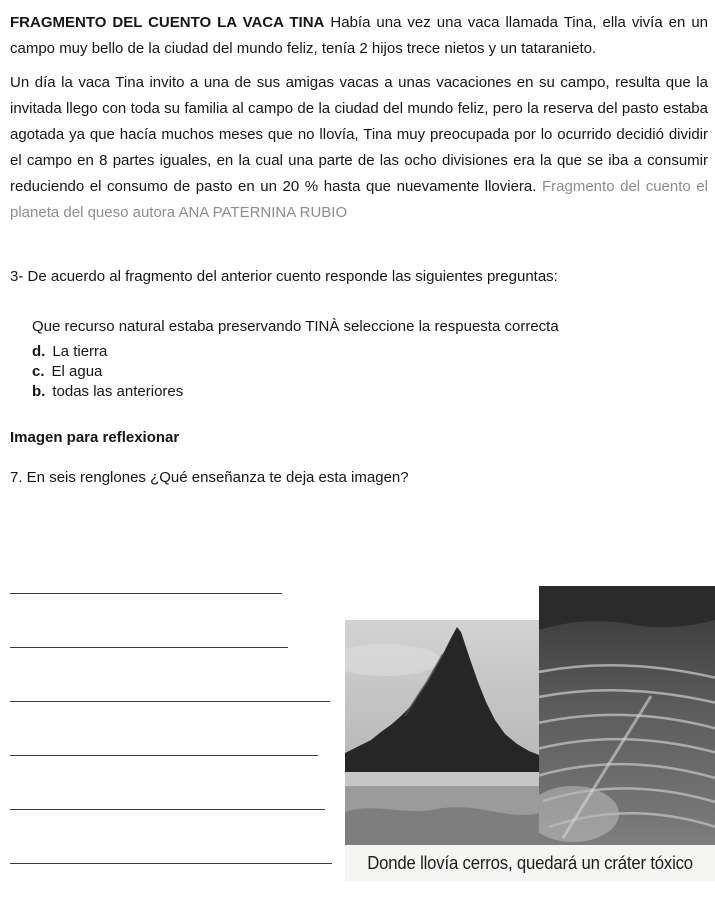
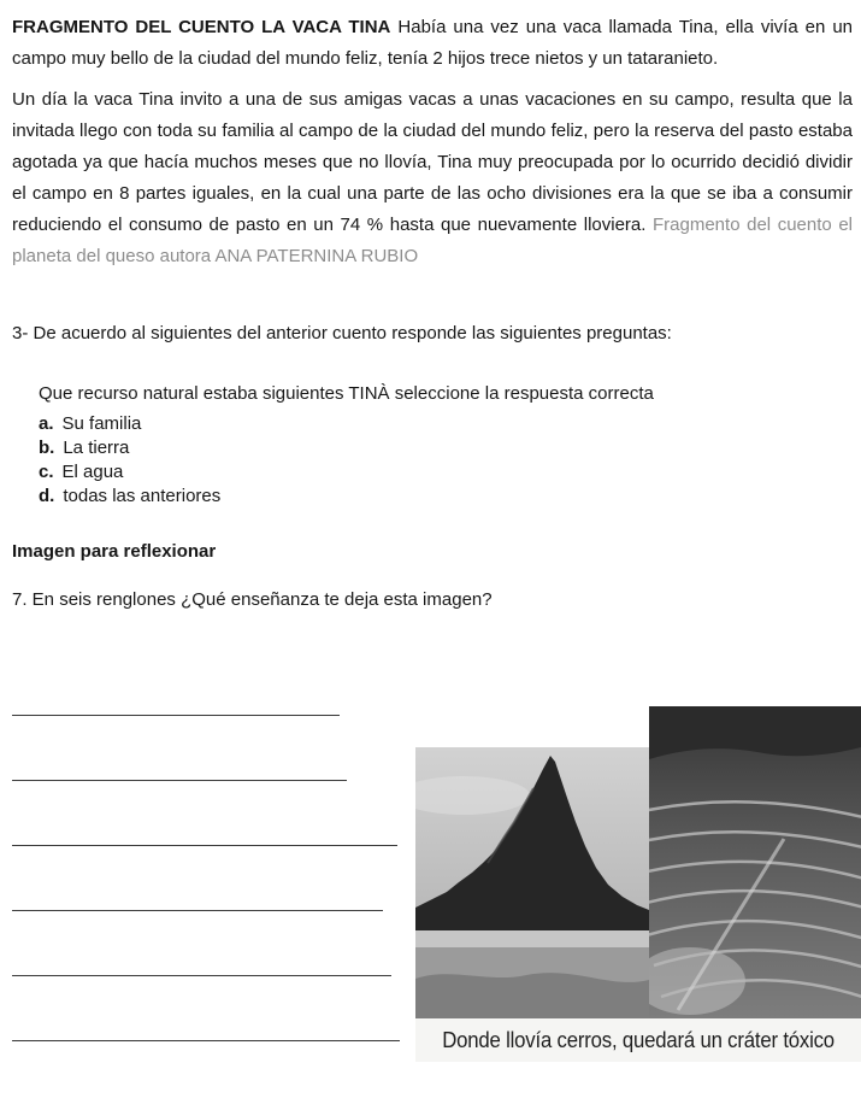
  FRAGMENTO DEL CUENTO LA VACA TINA Había una vez una vaca llamada Tina, ella vivía en un campo muy bello de la ciudad del mundo feliz, tenía 2 hijos trece nietos y un tataranieto.
- Un día la vaca Tina invito a una de sus amigas vacas a unas vacaciones en su campo, resulta que la invitada llego con toda su familia al campo de la ciudad del mundo feliz, pero la reserva del pasto estaba agotada ya que hacía muchos meses que no llovía, Tina muy preocupada por lo ocurrido decidió dividir el campo en 8 partes iguales, en la cual una parte de las ocho divisiones era la que se iba a consumir reduciendo el consumo de pasto en un 20 % hasta que nuevamente lloviera. Fragmento del cuento el planeta del queso autora ANA PATERNINA RUBIO
+ Un día la vaca Tina invito a una de sus amigas vacas a unas vacaciones en su campo, resulta que la invitada llego con toda su familia al campo de la ciudad del mundo feliz, pero la reserva del pasto estaba agotada ya que hacía muchos meses que no llovía, Tina muy preocupada por lo ocurrido decidió dividir el campo en 8 partes iguales, en la cual una parte de las ocho divisiones era la que se iba a consumir reduciendo el consumo de pasto en un 74 % hasta que nuevamente lloviera. Fragmento del cuento el planeta del queso autora ANA PATERNINA RUBIO
- 3- De acuerdo al fragmento del anterior cuento responde las siguientes preguntas:
+ 3- De acuerdo al siguientes del anterior cuento responde las siguientes preguntas:
- Que recurso natural estaba preservando TINÀ seleccione la respuesta correcta
+ Que recurso natural estaba siguientes TINÀ seleccione la respuesta correcta
+ a. Su familia
- d. La tierra
+ b. La tierra
  c. El agua
- b. todas las anteriores
+ d. todas las anteriores
  Imagen para reflexionar
  7. En seis renglones ¿Qué enseñanza te deja esta imagen?
  Donde llovía cerros, quedará un cráter tóxico
